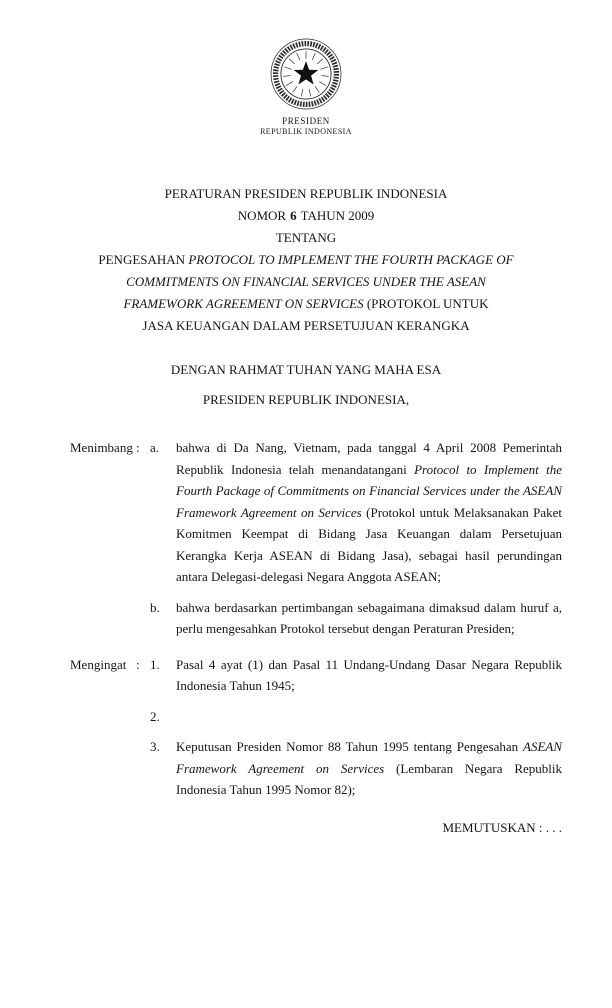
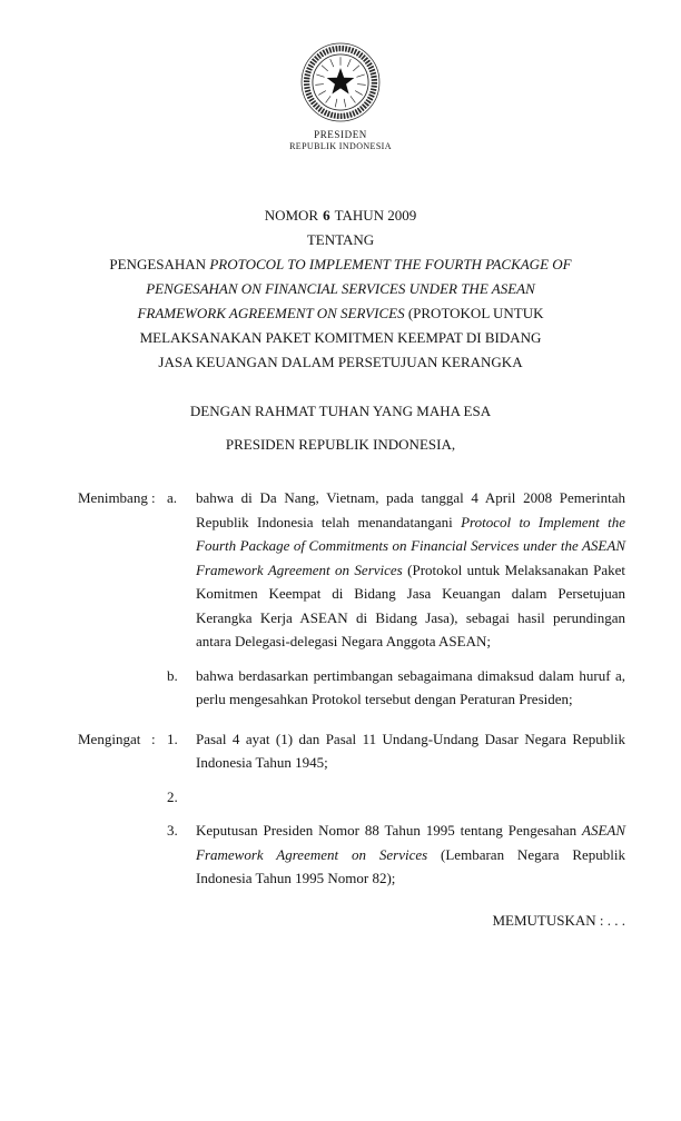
  PRESIDEN
  REPUBLIK INDONESIA
- PERATURAN PRESIDEN REPUBLIK INDONESIA
  NOMOR 6 TAHUN 2009
  TENTANG
  PENGESAHAN PROTOCOL TO IMPLEMENT THE FOURTH PACKAGE OF
- COMMITMENTS ON FINANCIAL SERVICES UNDER THE ASEAN
+ PENGESAHAN ON FINANCIAL SERVICES UNDER THE ASEAN
  FRAMEWORK AGREEMENT ON SERVICES (PROTOKOL UNTUK
+ MELAKSANAKAN PAKET KOMITMEN KEEMPAT DI BIDANG
  JASA KEUANGAN DALAM PERSETUJUAN KERANGKA
  DENGAN RAHMAT TUHAN YANG MAHA ESA
  PRESIDEN REPUBLIK INDONESIA,
  Menimbang
  :
  a.
  bahwa di Da Nang, Vietnam, pada tanggal 4 April 2008 Pemerintah Republik Indonesia telah menandatangani Protocol to Implement the Fourth Package of Commitments on Financial Services under the ASEAN Framework Agreement on Services (Protokol untuk Melaksanakan Paket Komitmen Keempat di Bidang Jasa Keuangan dalam Persetujuan Kerangka Kerja ASEAN di Bidang Jasa), sebagai hasil perundingan antara Delegasi-delegasi Negara Anggota ASEAN;
  b.
  bahwa berdasarkan pertimbangan sebagaimana dimaksud dalam huruf a, perlu mengesahkan Protokol tersebut dengan Peraturan Presiden;
  Mengingat
  :
  1.
  Pasal 4 ayat (1) dan Pasal 11 Undang-Undang Dasar Negara Republik Indonesia Tahun 1945;
  2.
  3.
  Keputusan Presiden Nomor 88 Tahun 1995 tentang Pengesahan ASEAN Framework Agreement on Services (Lembaran Negara Republik Indonesia Tahun 1995 Nomor 82);
  MEMUTUSKAN : . . .
